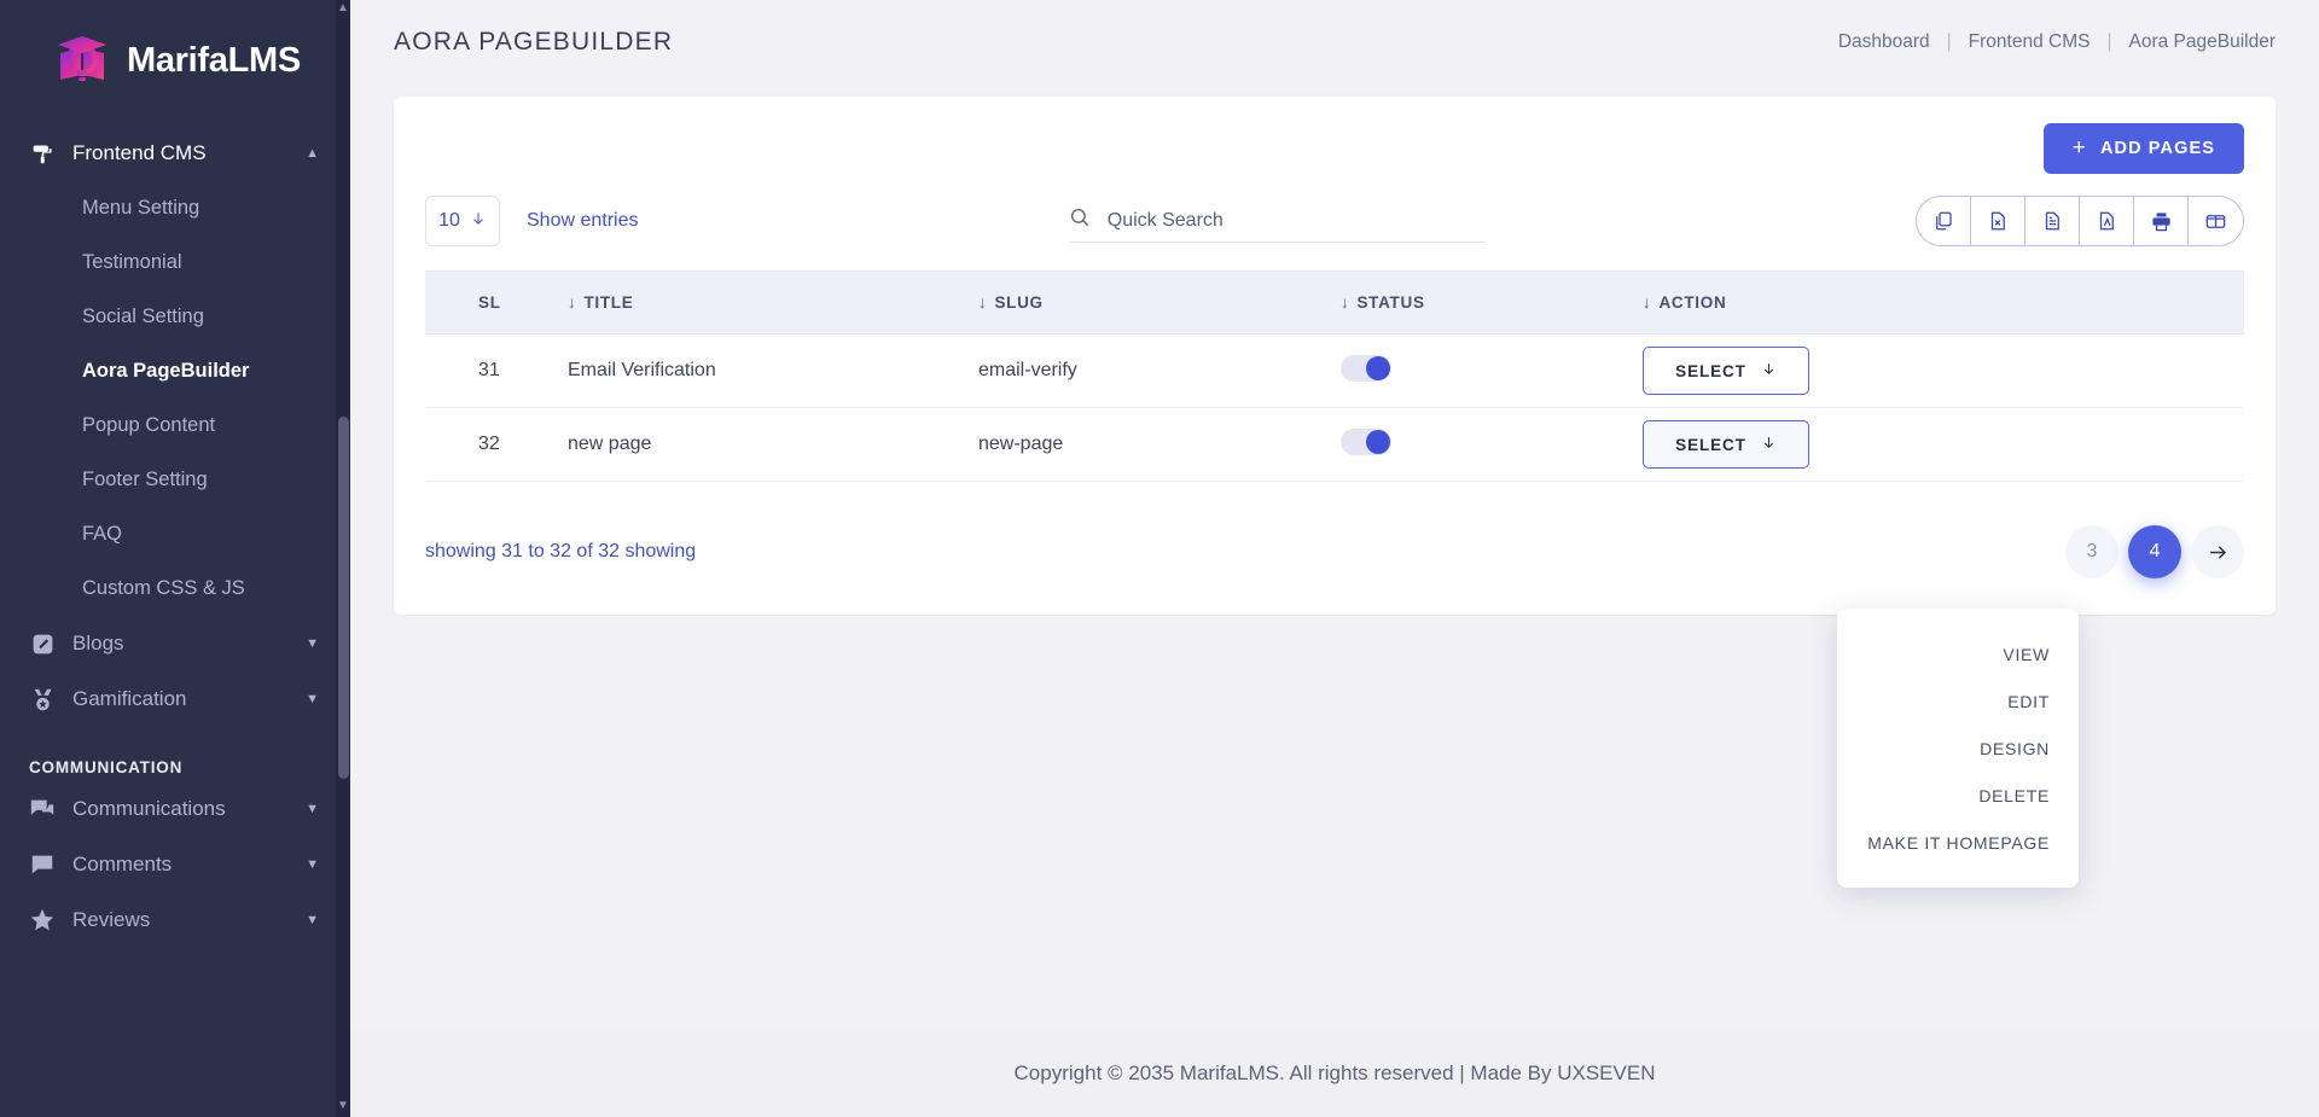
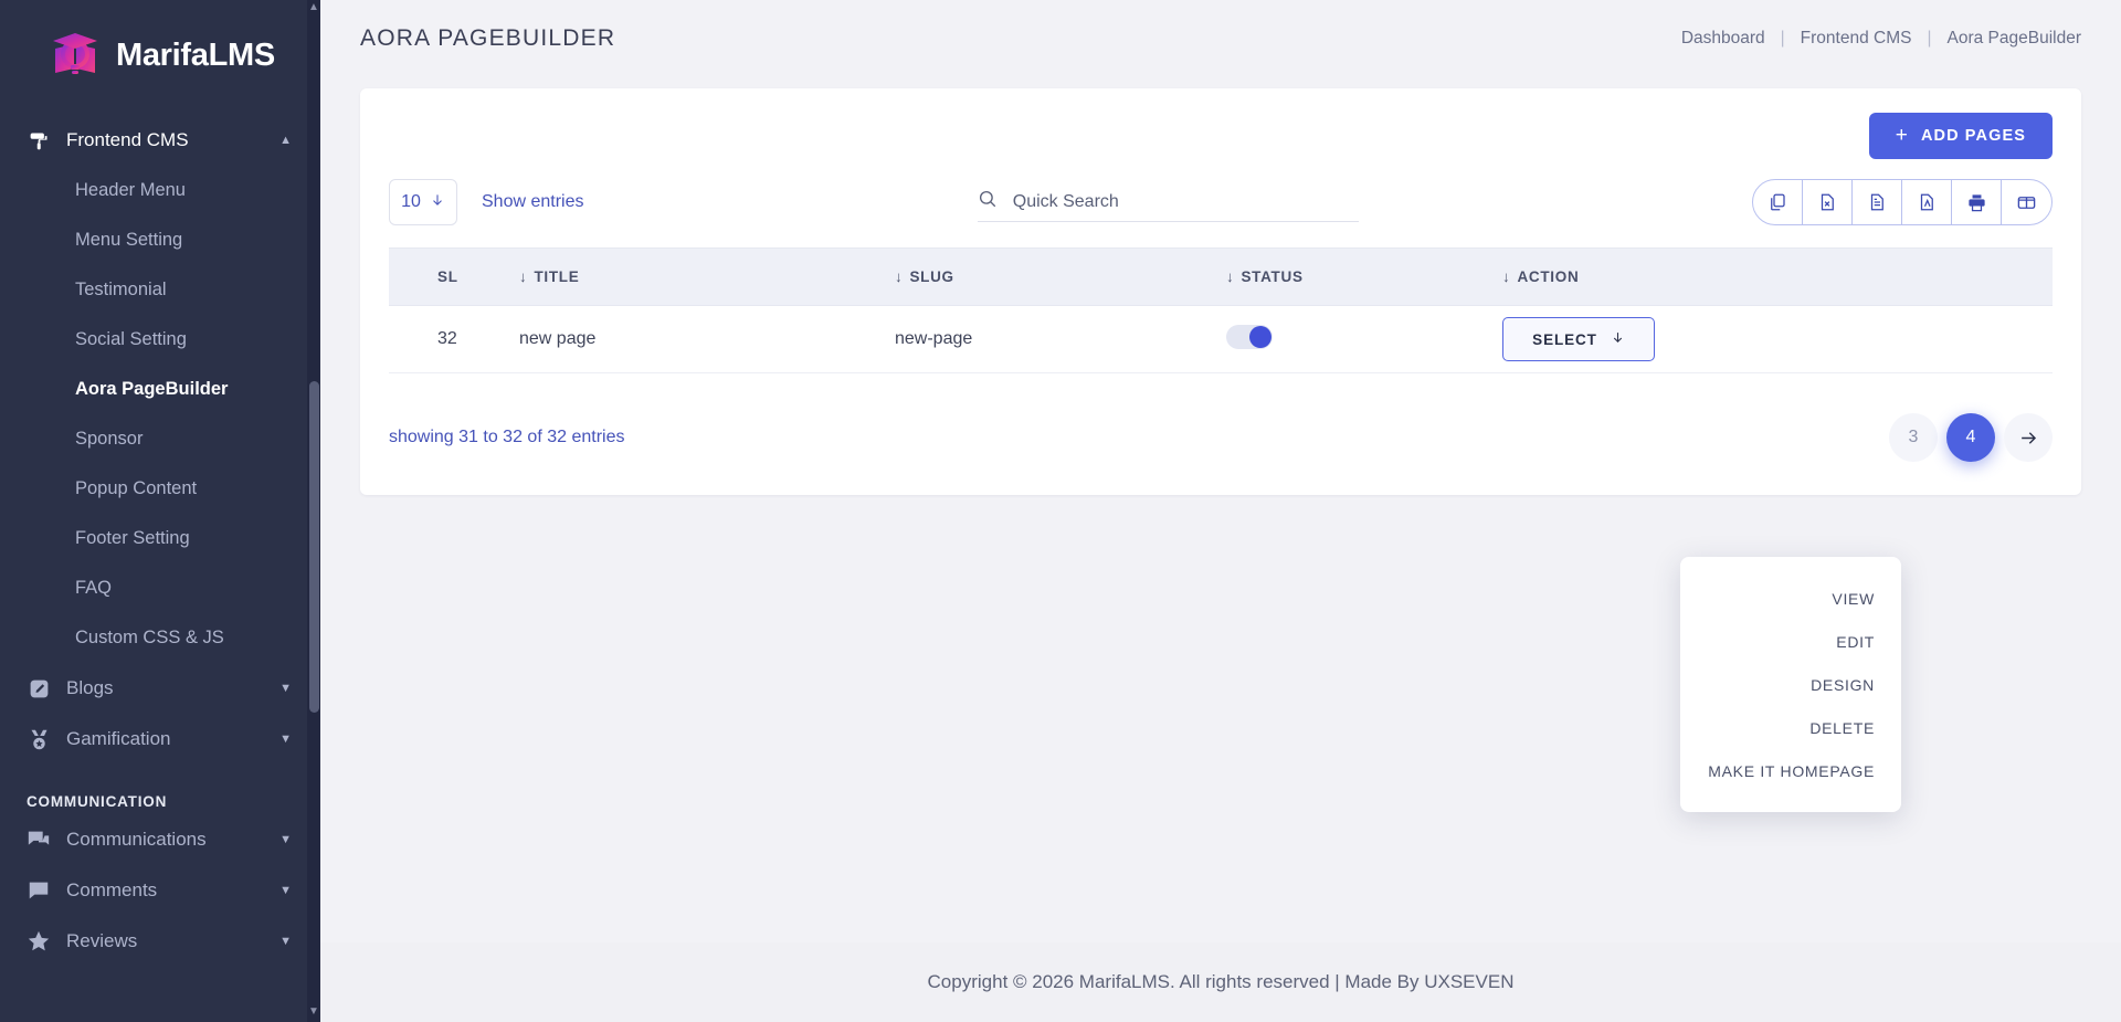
  MarifaLMS
  Frontend CMS
  ▲
+ Header Menu
  Menu Setting
  Testimonial
  Social Setting
  Aora PageBuilder
+ Sponsor
  Popup Content
  Footer Setting
  FAQ
  Custom CSS & JS
  Blogs
  ▼
  Gamification
  ▼
  COMMUNICATION
  Communications
  ▼
  Comments
  ▼
  Reviews
  ▼
  ▲
  ▼
  AORA PAGEBUILDER
  Dashboard
  |
  Frontend CMS
  |
  Aora PageBuilder
  +
  ADD PAGES
  10
  Show entries
  Quick Search
  SL	↓ TITLE	↓ SLUG	↓ STATUS	↓ ACTION
- 31	Email Verification	email-verify		SELECT
  32	new page	new-page		SELECT
- showing 31 to 32 of 32 showing
+ showing 31 to 32 of 32 entries
  3
  4
- Copyright © 2035 MarifaLMS. All rights reserved | Made By UXSEVEN
+ Copyright © 2026 MarifaLMS. All rights reserved | Made By UXSEVEN
  VIEW
  EDIT
  DESIGN
  DELETE
  MAKE IT HOMEPAGE
